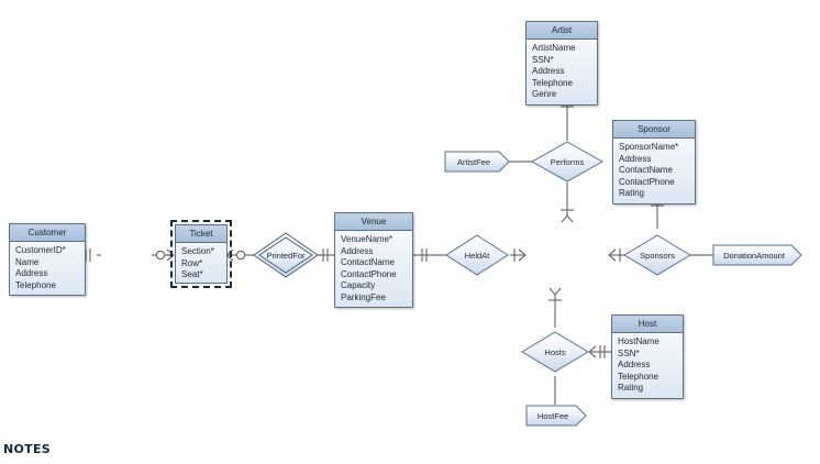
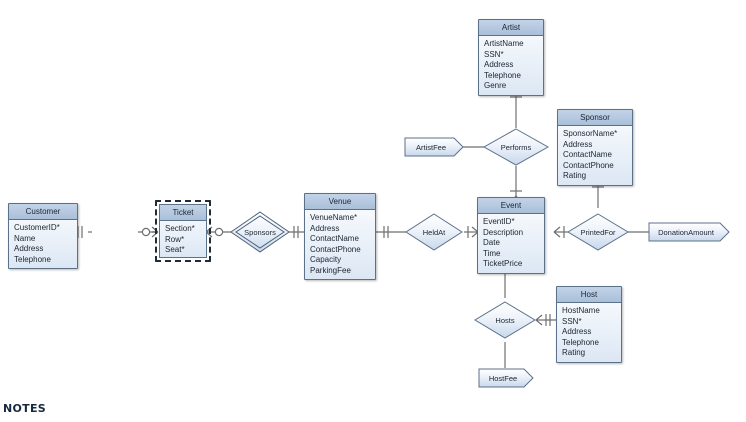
  Customer
  CustomerID*
  Name
  Address
  Telephone
  Ticket
  Section*
  Row*
  Seat*
  Venue
  VenueName*
  Address
  ContactName
  ContactPhone
  Capacity
  ParkingFee
+ Event
+ EventID*
+ Description
+ Date
+ Time
+ TicketPrice
  Artist
  ArtistName
  SSN*
  Address
  Telephone
  Genre
  Sponsor
  SponsorName*
  Address
  ContactName
  ContactPhone
  Rating
  Host
  HostName
  SSN*
  Address
  Telephone
  Rating
- PrintedFor
+ Sponsors
  HeldAt
  Performs
- Sponsors
+ PrintedFor
  Hosts
  ArtistFee
  DonationAmount
  HostFee
  NOTES
